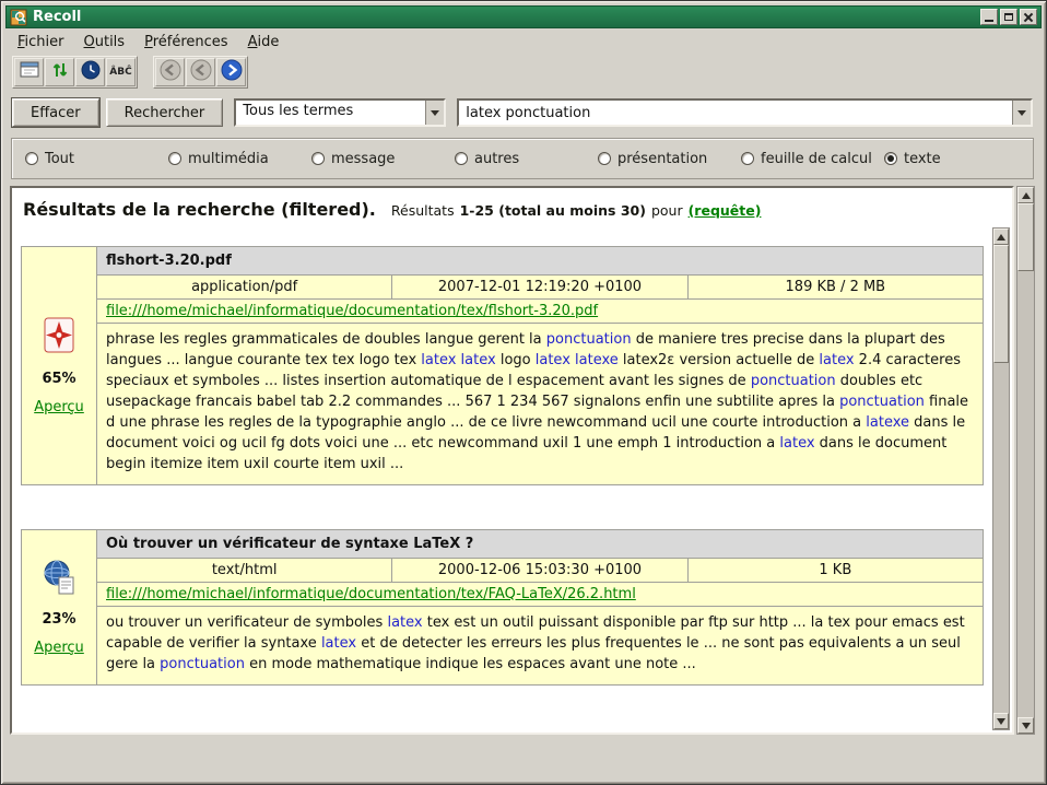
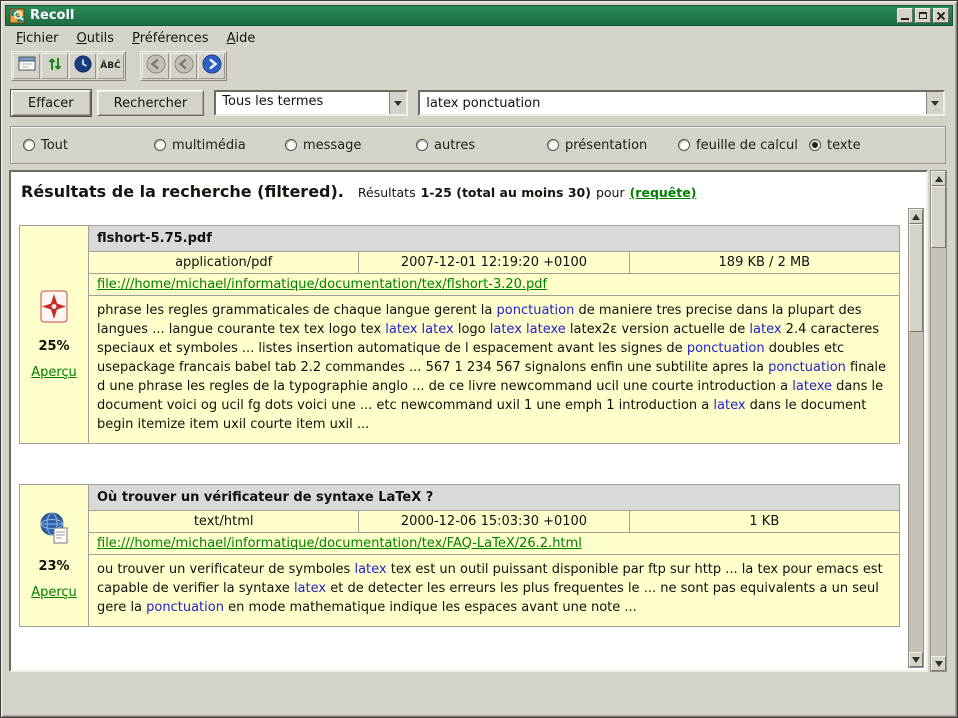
  Recoll
  Fichier
  Outils
  Préférences
  Aide
  ÂBĈ
  Effacer
  Rechercher
  Tous les termes
  latex ponctuation
  Tout
  multimédia
  message
  autres
  présentation
  feuille de calcul
  texte
  Résultats de la recherche (filtered). Résultats 1-25 (total au moins 30) pour (requête)
- 65%
+ 25%
  Aperçu
- flshort-3.20.pdf
+ flshort-5.75.pdf
  application/pdf
  2007-12-01 12:19:20 +0100
  189 KB / 2 MB
  file:///home/michael/informatique/documentation/tex/flshort-3.20.pdf
- phrase les regles grammaticales de doubles langue gerent la ponctuation de maniere tres precise dans la plupart des langues ... langue courante tex tex logo tex latex latex logo latex latexe latex2ε version actuelle de latex 2.4 caracteres speciaux et symboles ... listes insertion automatique de l espacement avant les signes de ponctuation doubles etc usepackage francais babel tab 2.2 commandes ... 567 1 234 567 signalons enfin une subtilite apres la ponctuation finale d une phrase les regles de la typographie anglo ... de ce livre newcommand ucil une courte introduction a latexe dans le document voici og ucil fg dots voici une ... etc newcommand uxil 1 une emph 1 introduction a latex dans le document begin itemize item uxil courte item uxil ...
+ phrase les regles grammaticales de chaque langue gerent la ponctuation de maniere tres precise dans la plupart des langues ... langue courante tex tex logo tex latex latex logo latex latexe latex2ε version actuelle de latex 2.4 caracteres speciaux et symboles ... listes insertion automatique de l espacement avant les signes de ponctuation doubles etc usepackage francais babel tab 2.2 commandes ... 567 1 234 567 signalons enfin une subtilite apres la ponctuation finale d une phrase les regles de la typographie anglo ... de ce livre newcommand ucil une courte introduction a latexe dans le document voici og ucil fg dots voici une ... etc newcommand uxil 1 une emph 1 introduction a latex dans le document begin itemize item uxil courte item uxil ...
  23%
  Aperçu
  Où trouver un vérificateur de syntaxe LaTeX ?
  text/html
  2000-12-06 15:03:30 +0100
  1 KB
  file:///home/michael/informatique/documentation/tex/FAQ-LaTeX/26.2.html
  ou trouver un verificateur de symboles latex tex est un outil puissant disponible par ftp sur http ... la tex pour emacs est capable de verifier la syntaxe latex et de detecter les erreurs les plus frequentes le ... ne sont pas equivalents a un seul gere la ponctuation en mode mathematique indique les espaces avant une note ...
